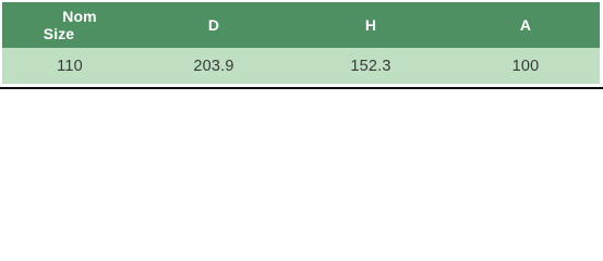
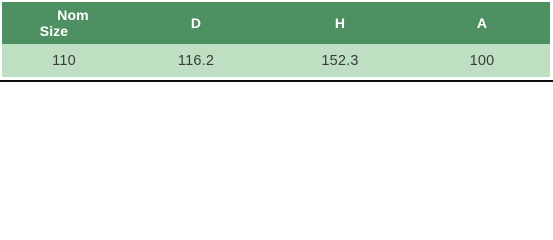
  Nom Size	D	H	A
- 110	203.9	152.3	100
+ 110	116.2	152.3	100
